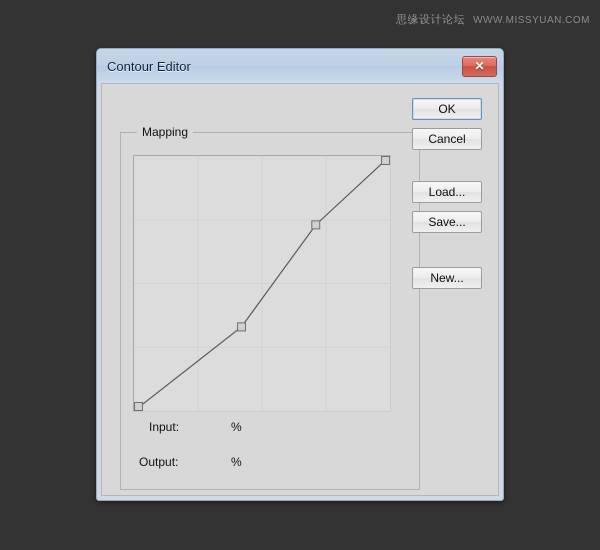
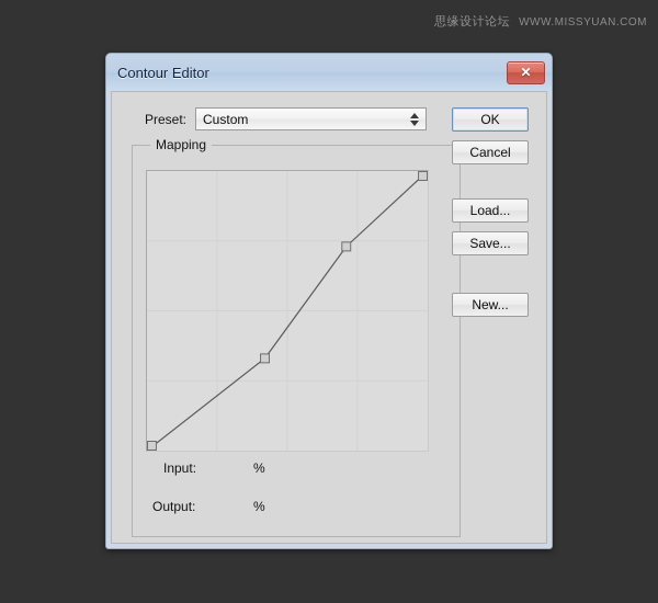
  思缘设计论坛 WWW.MISSYUAN.COM
  Contour Editor
  ✕
+ Preset:
+ Custom
  Mapping
  Input:
  %
  Output:
  %
  OK
  Cancel
  Load...
  Save...
  New...
